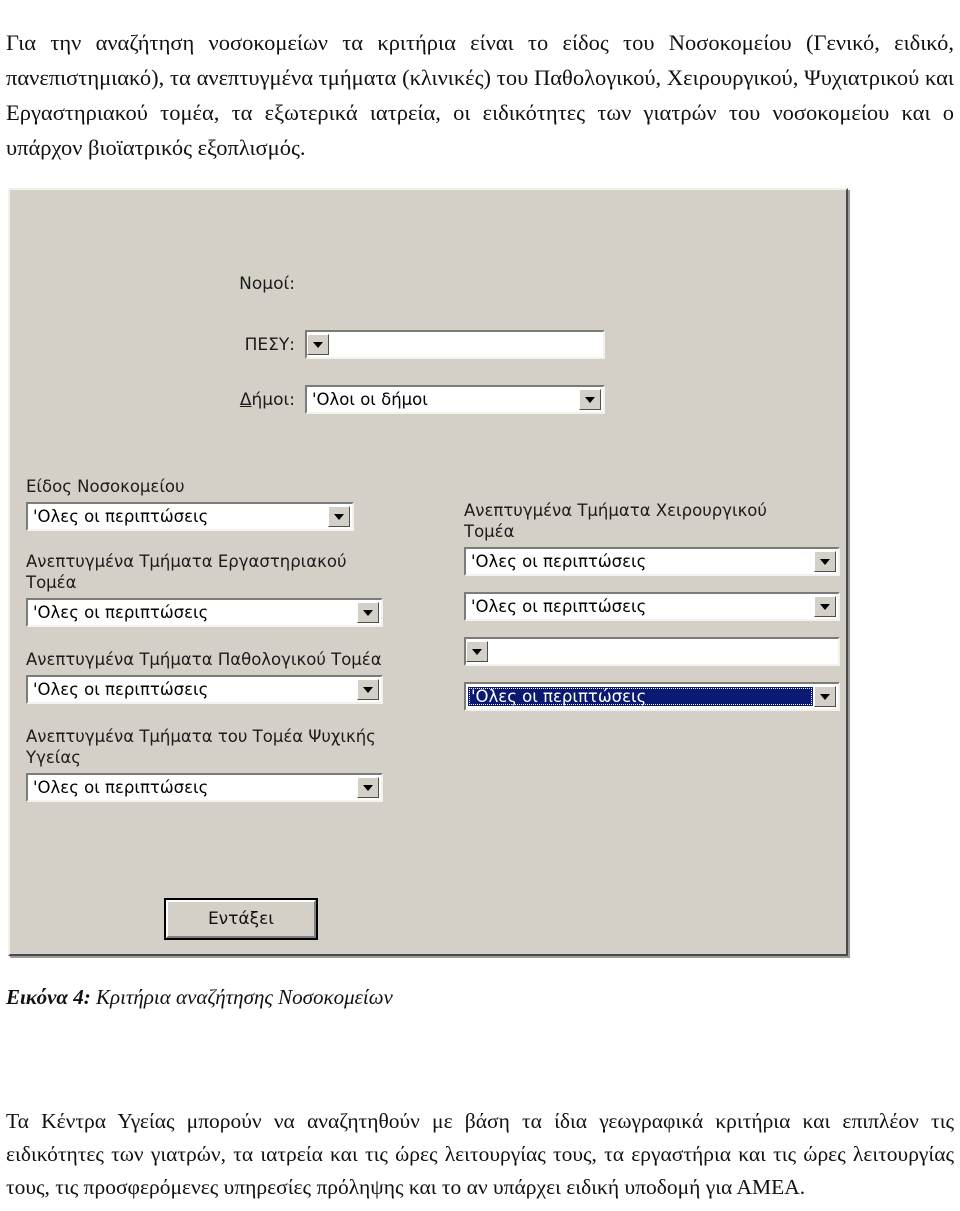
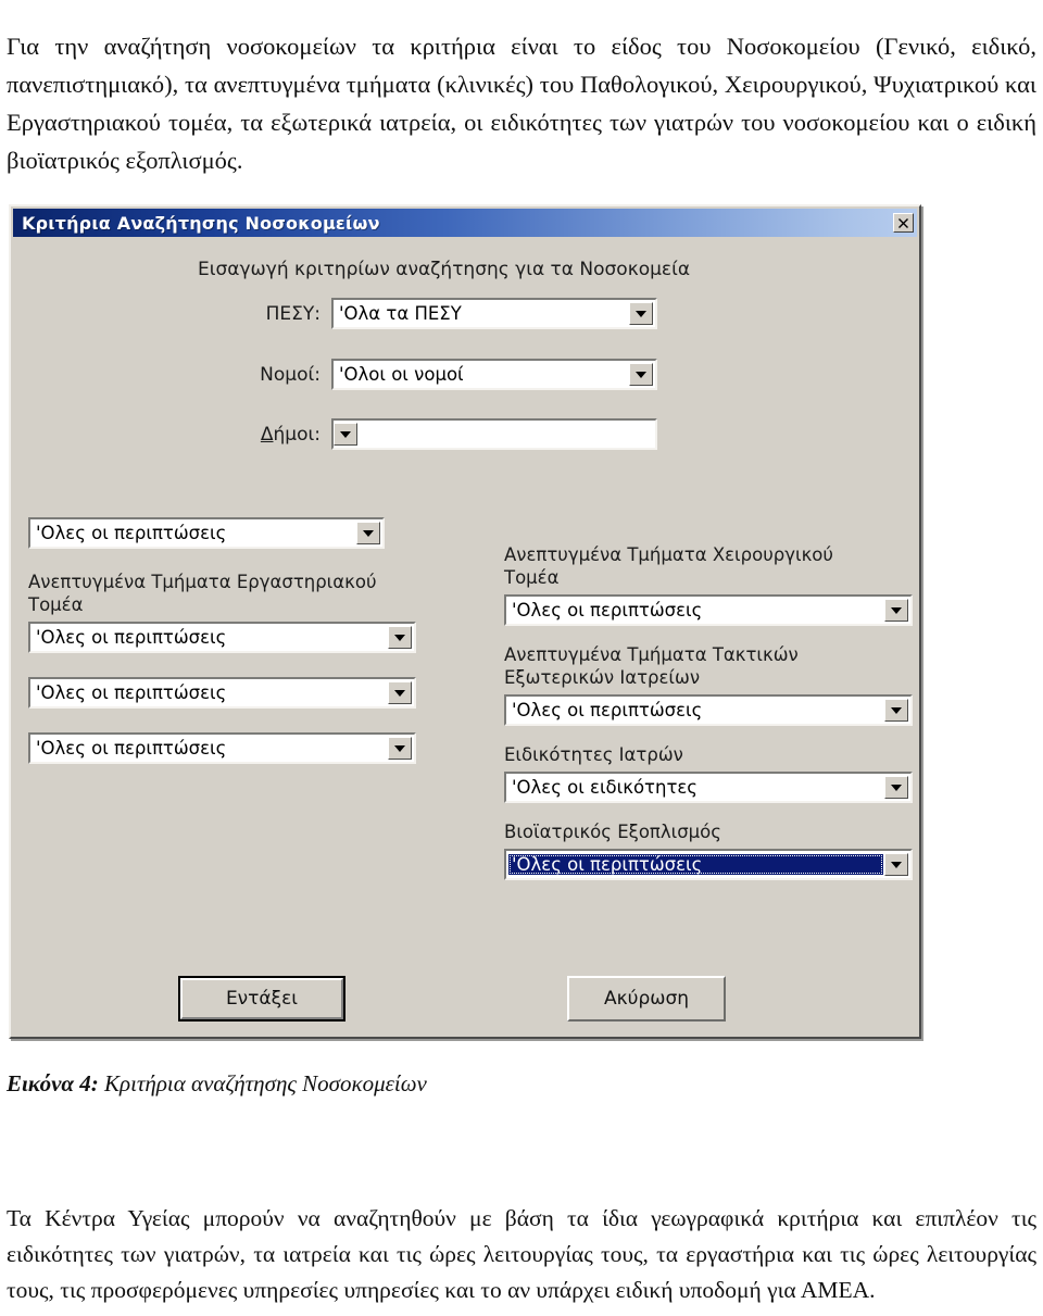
- Για την αναζήτηση νοσοκομείων τα κριτήρια είναι το είδος του Νοσοκομείου (Γενικό, ειδικό, πανεπιστημιακό), τα ανεπτυγμένα τμήματα (κλινικές) του Παθολογικού, Χειρουργικού, Ψυχιατρικού και Εργαστηριακού τομέα, τα εξωτερικά ιατρεία, οι ειδικότητες των γιατρών του νοσοκομείου και ο υπάρχον βιοϊατρικός εξοπλισμός.
+ Για την αναζήτηση νοσοκομείων τα κριτήρια είναι το είδος του Νοσοκομείου (Γενικό, ειδικό, πανεπιστημιακό), τα ανεπτυγμένα τμήματα (κλινικές) του Παθολογικού, Χειρουργικού, Ψυχιατρικού και Εργαστηριακού τομέα, τα εξωτερικά ιατρεία, οι ειδικότητες των γιατρών του νοσοκομείου και ο ειδική βιοϊατρικός εξοπλισμός.
+ Κριτήρια Αναζήτησης Νοσοκομείων
+ Εισαγωγή κριτηρίων αναζήτησης για τα Νοσοκομεία
- Νομοί:
+ ΠΕΣΥ:
+ 'Ολα τα ΠΕΣΥ
- ΠΕΣΥ:
+ Νομοί:
+ 'Ολοι οι νομοί
  Δήμοι:
- 'Ολοι οι δήμοι
- Είδος Νοσοκομείου
  'Ολες οι περιπτώσεις
  Ανεπτυγμένα Τμήματα Εργαστηριακού
  Τομέα
  'Ολες οι περιπτώσεις
- Ανεπτυγμένα Τμήματα Παθολογικού Τομέα
  'Ολες οι περιπτώσεις
- Ανεπτυγμένα Τμήματα του Τομέα Ψυχικής
- Υγείας
  'Ολες οι περιπτώσεις
  Ανεπτυγμένα Τμήματα Χειρουργικού
  Τομέα
  'Ολες οι περιπτώσεις
+ Ανεπτυγμένα Τμήματα Τακτικών
+ Εξωτερικών Ιατρείων
  'Ολες οι περιπτώσεις
+ Ειδικότητες Ιατρών
+ 'Ολες οι ειδικότητες
+ Βιοϊατρικός Εξοπλισμός
  'Ολες οι περιπτώσεις
  Εντάξει
+ Ακύρωση
  Εικόνα 4: Κριτήρια αναζήτησης Νοσοκομείων
- Τα Κέντρα Υγείας μπορούν να αναζητηθούν με βάση τα ίδια γεωγραφικά κριτήρια και επιπλέον τις ειδικότητες των γιατρών, τα ιατρεία και τις ώρες λειτουργίας τους, τα εργαστήρια και τις ώρες λειτουργίας τους, τις προσφερόμενες υπηρεσίες πρόληψης και το αν υπάρχει ειδική υποδομή για ΑΜΕΑ.
+ Τα Κέντρα Υγείας μπορούν να αναζητηθούν με βάση τα ίδια γεωγραφικά κριτήρια και επιπλέον τις ειδικότητες των γιατρών, τα ιατρεία και τις ώρες λειτουργίας τους, τα εργαστήρια και τις ώρες λειτουργίας τους, τις προσφερόμενες υπηρεσίες υπηρεσίες και το αν υπάρχει ειδική υποδομή για ΑΜΕΑ.
